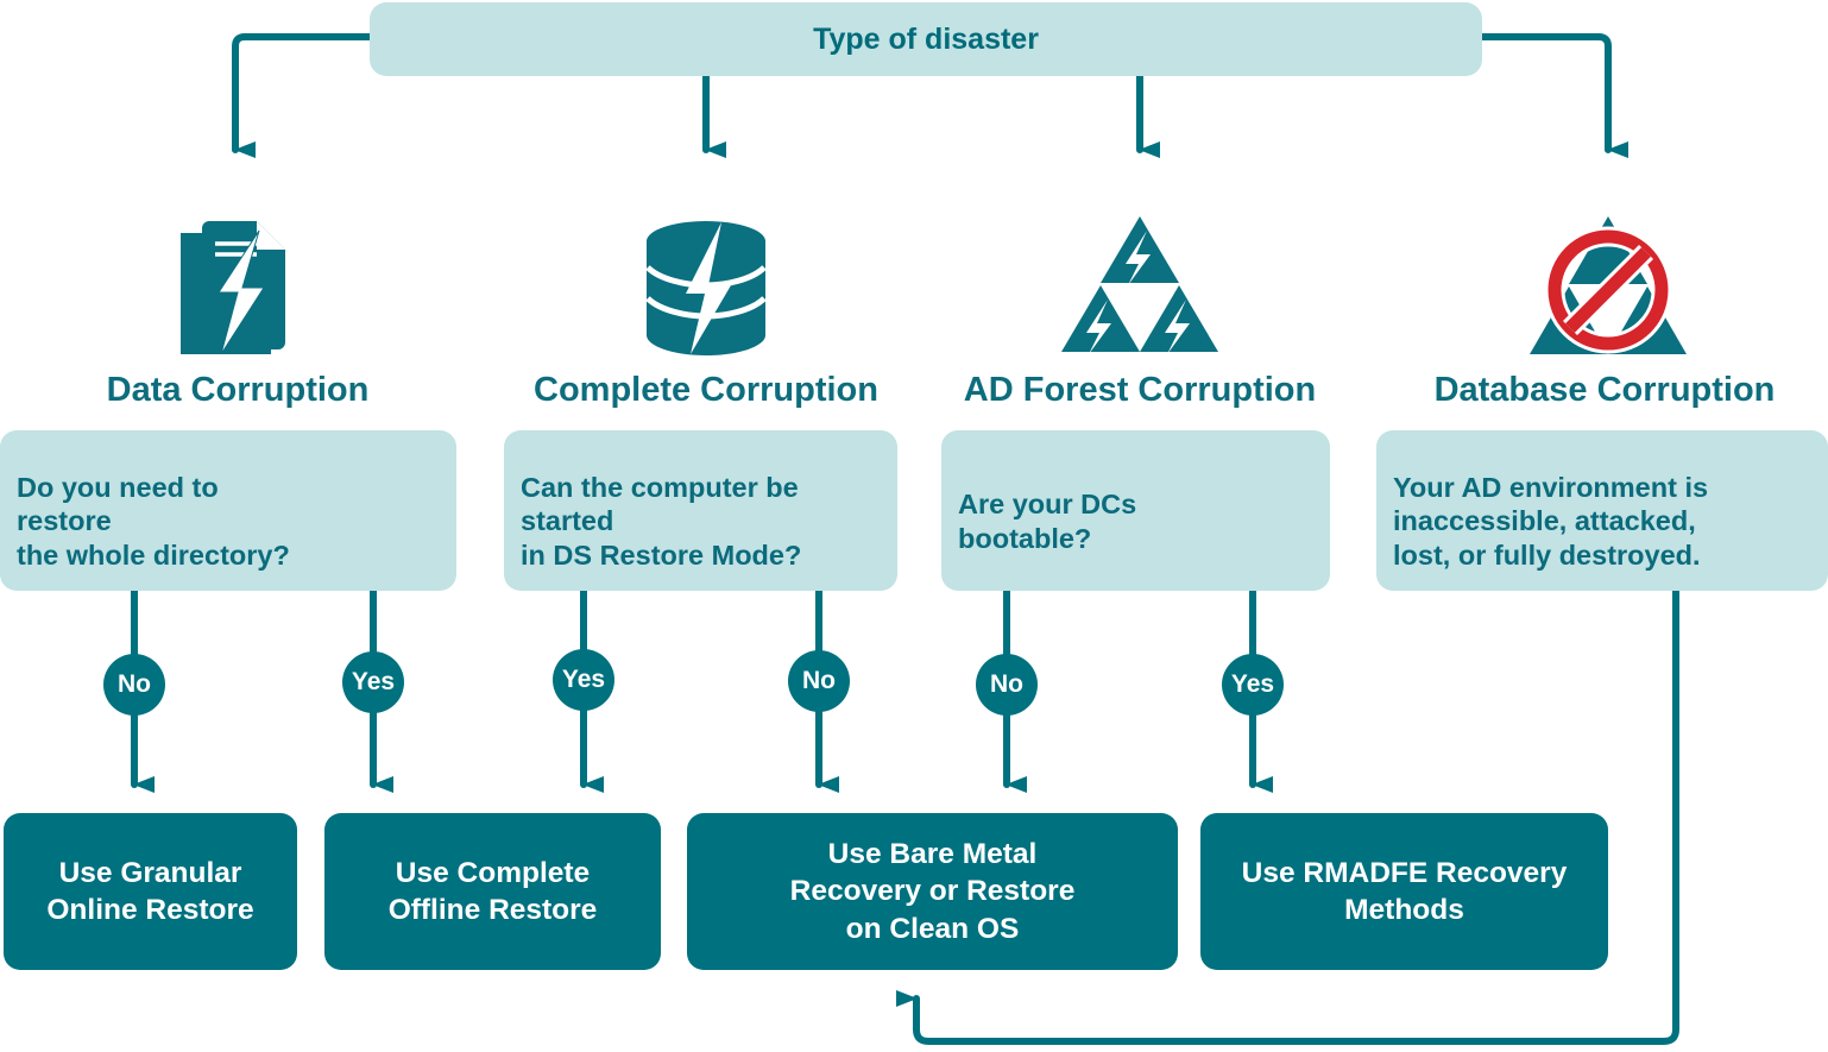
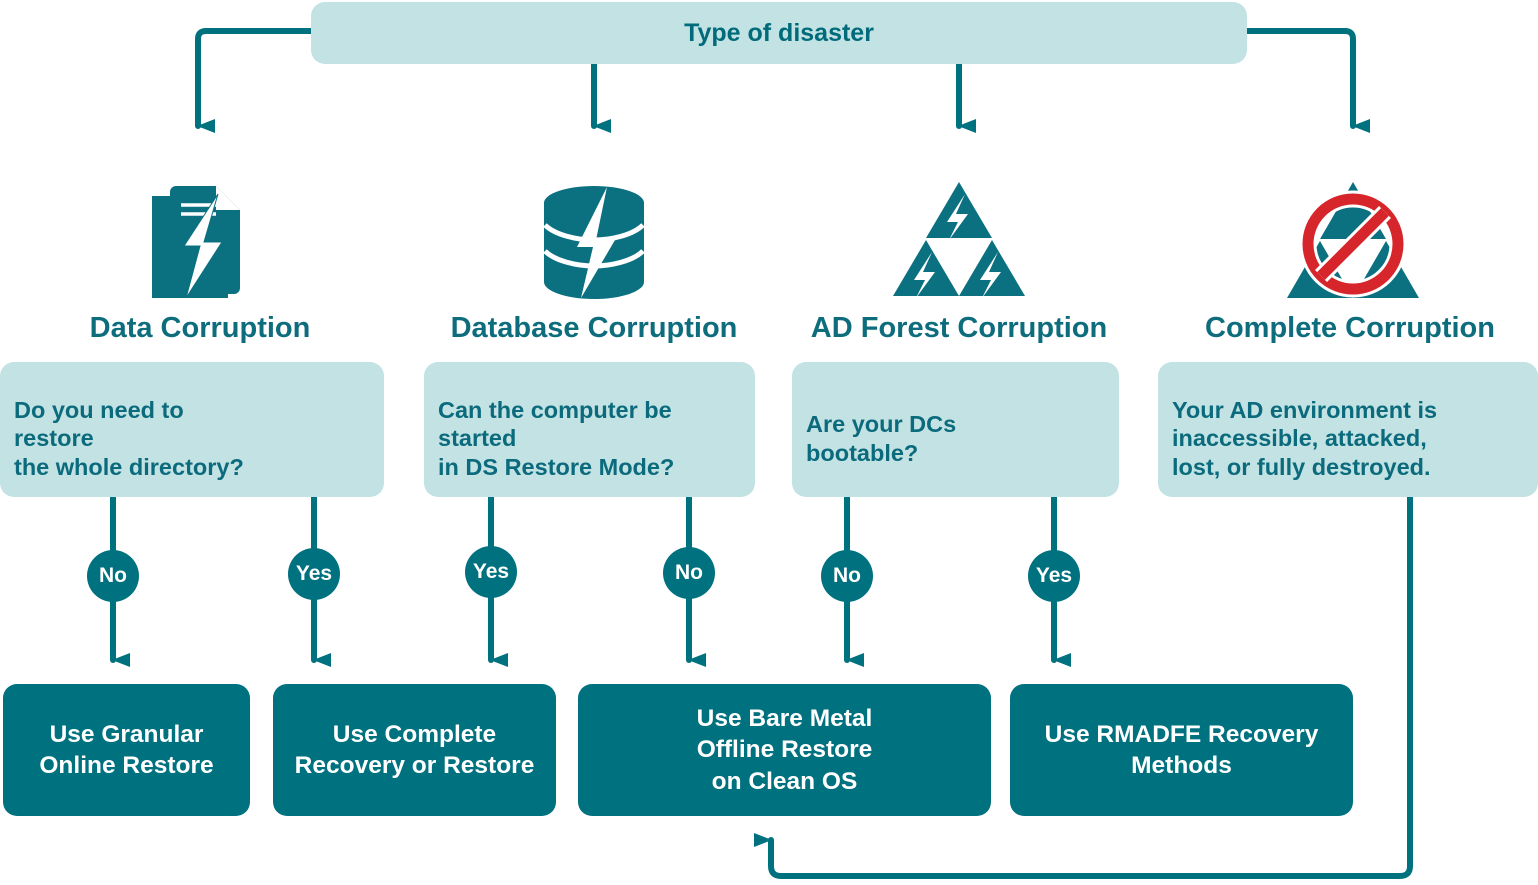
  Type of disaster
  Data Corruption
- Complete Corruption
+ Database Corruption
  AD Forest Corruption
- Database Corruption
+ Complete Corruption
  Do you need to
  restore
  the whole directory?
  Can the computer be
  started
  in DS Restore Mode?
  Are your DCs
  bootable?
  Your AD environment is
  inaccessible, attacked,
  lost, or fully destroyed.
  No
  Yes
  Yes
  No
  No
  Yes
  Use Granular
  Online Restore
  Use Complete
- Offline Restore
+ Recovery or Restore
  Use Bare Metal
- Recovery or Restore
+ Offline Restore
  on Clean OS
  Use RMADFE Recovery
  Methods
